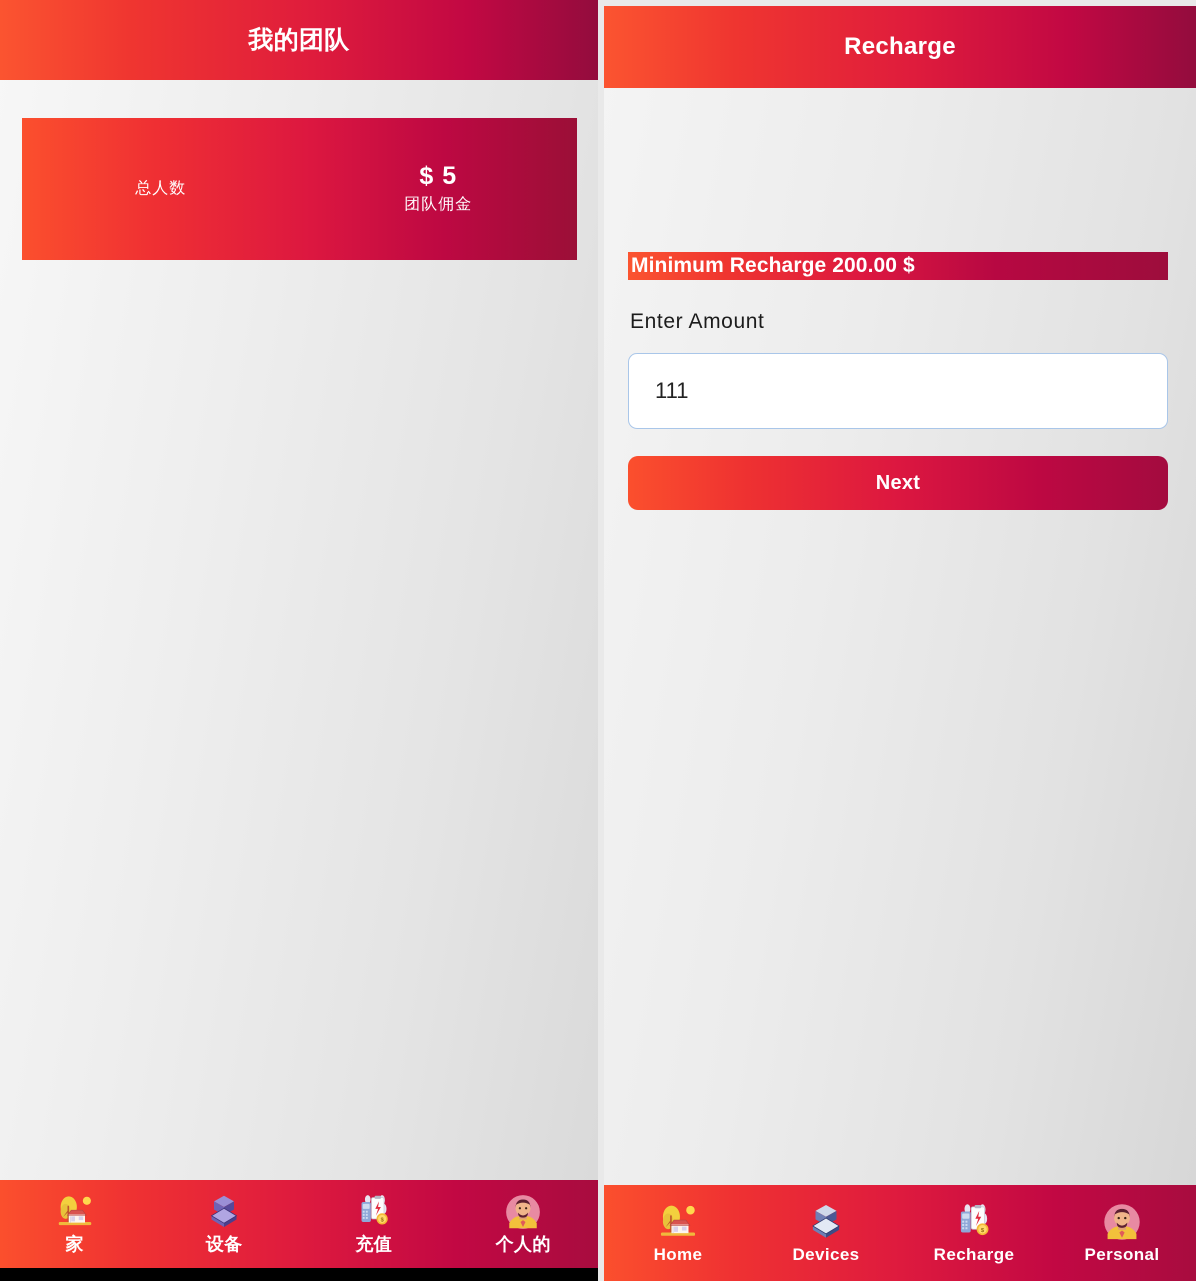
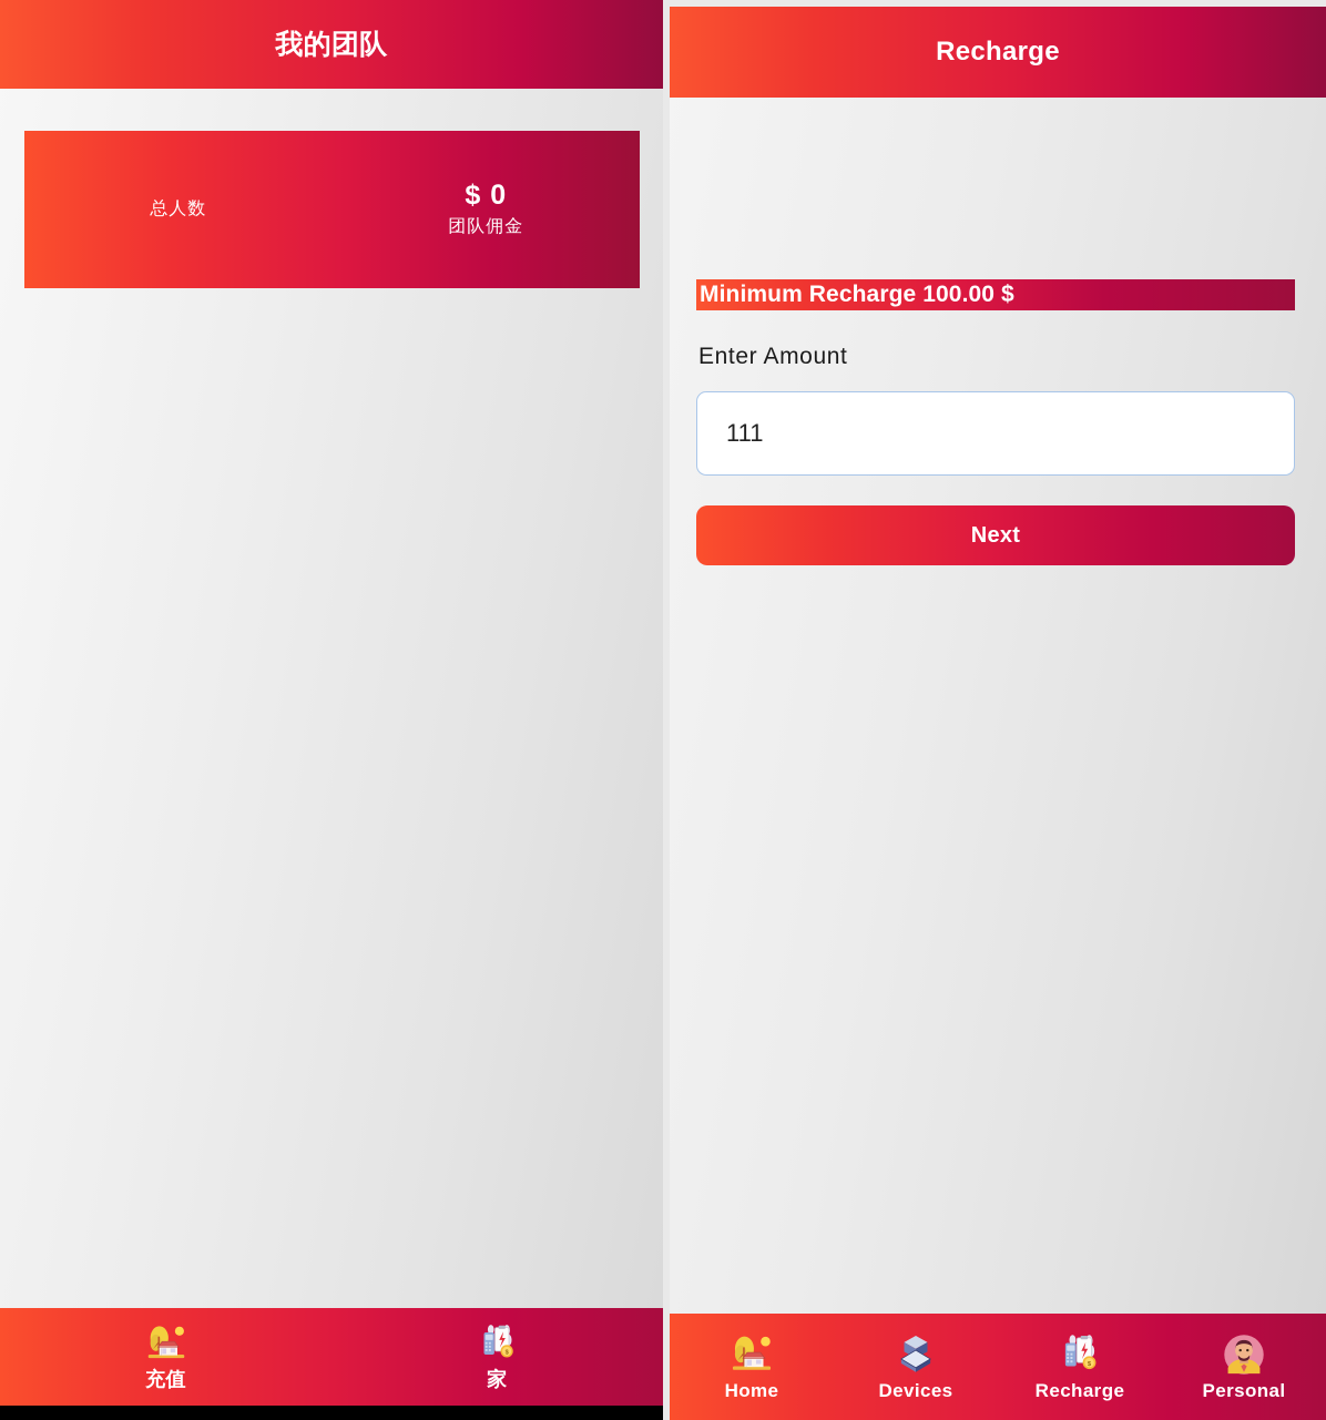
  我的团队
  总人数
- $ 5
+ $ 0
  团队佣金
- 家
+ 充值
- 设备
- 充值
+ 家
- 个人的
  Recharge
- Minimum Recharge 200.00 $
+ Minimum Recharge 100.00 $
  Enter Amount
  111
  Next
  Home
  Devices
  Recharge
  Personal
